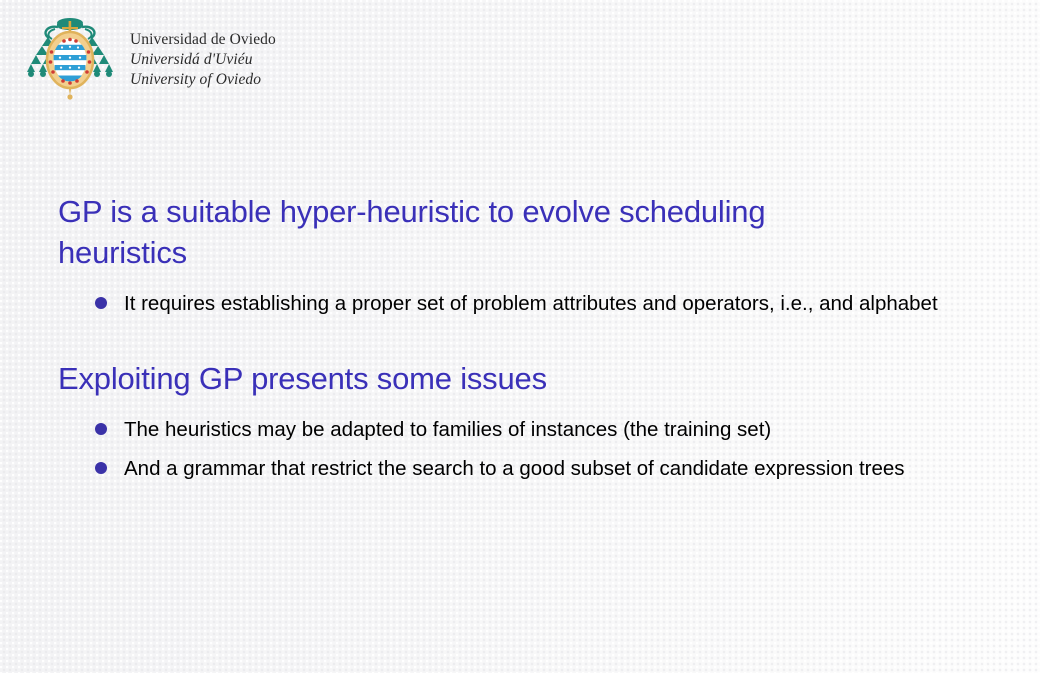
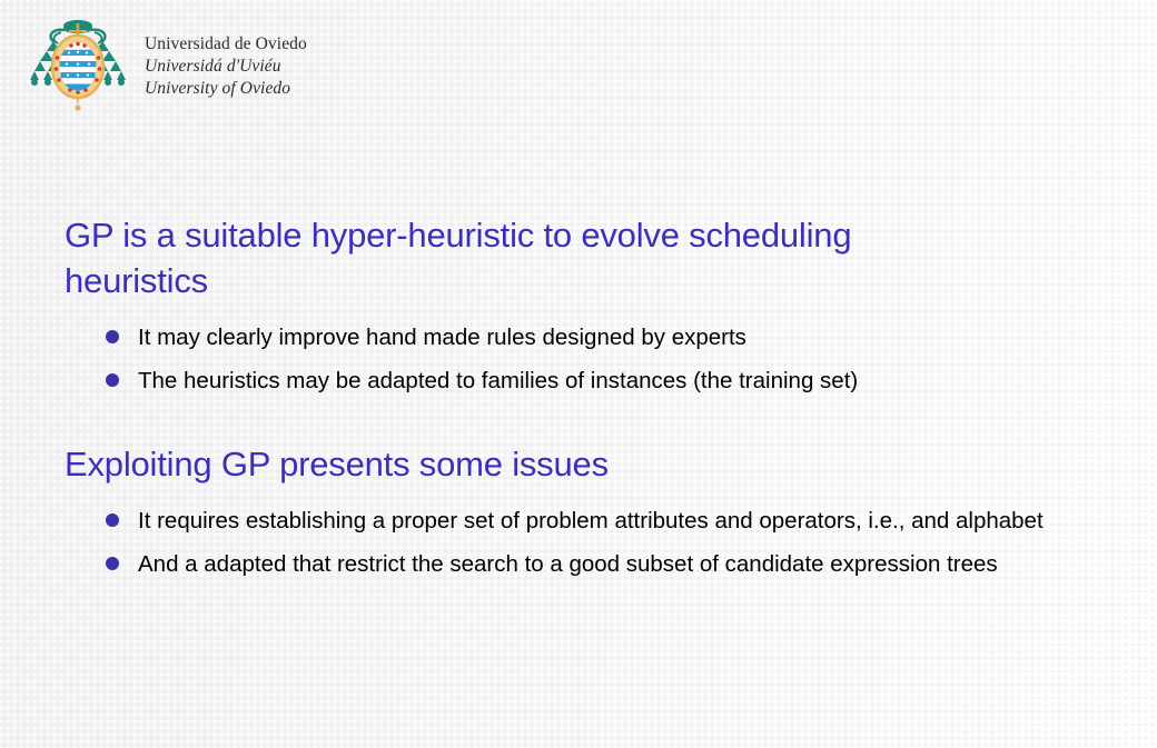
  Universidad de Oviedo
  Universidá d'Uviéu
  University of Oviedo
  GP is a suitable hyper-heuristic to evolve scheduling heuristics
+ It may clearly improve hand made rules designed by experts
- It requires establishing a proper set of problem attributes and operators, i.e., and alphabet
+ The heuristics may be adapted to families of instances (the training set)
  Exploiting GP presents some issues
- The heuristics may be adapted to families of instances (the training set)
+ It requires establishing a proper set of problem attributes and operators, i.e., and alphabet
- And a grammar that restrict the search to a good subset of candidate expression trees
+ And a adapted that restrict the search to a good subset of candidate expression trees
